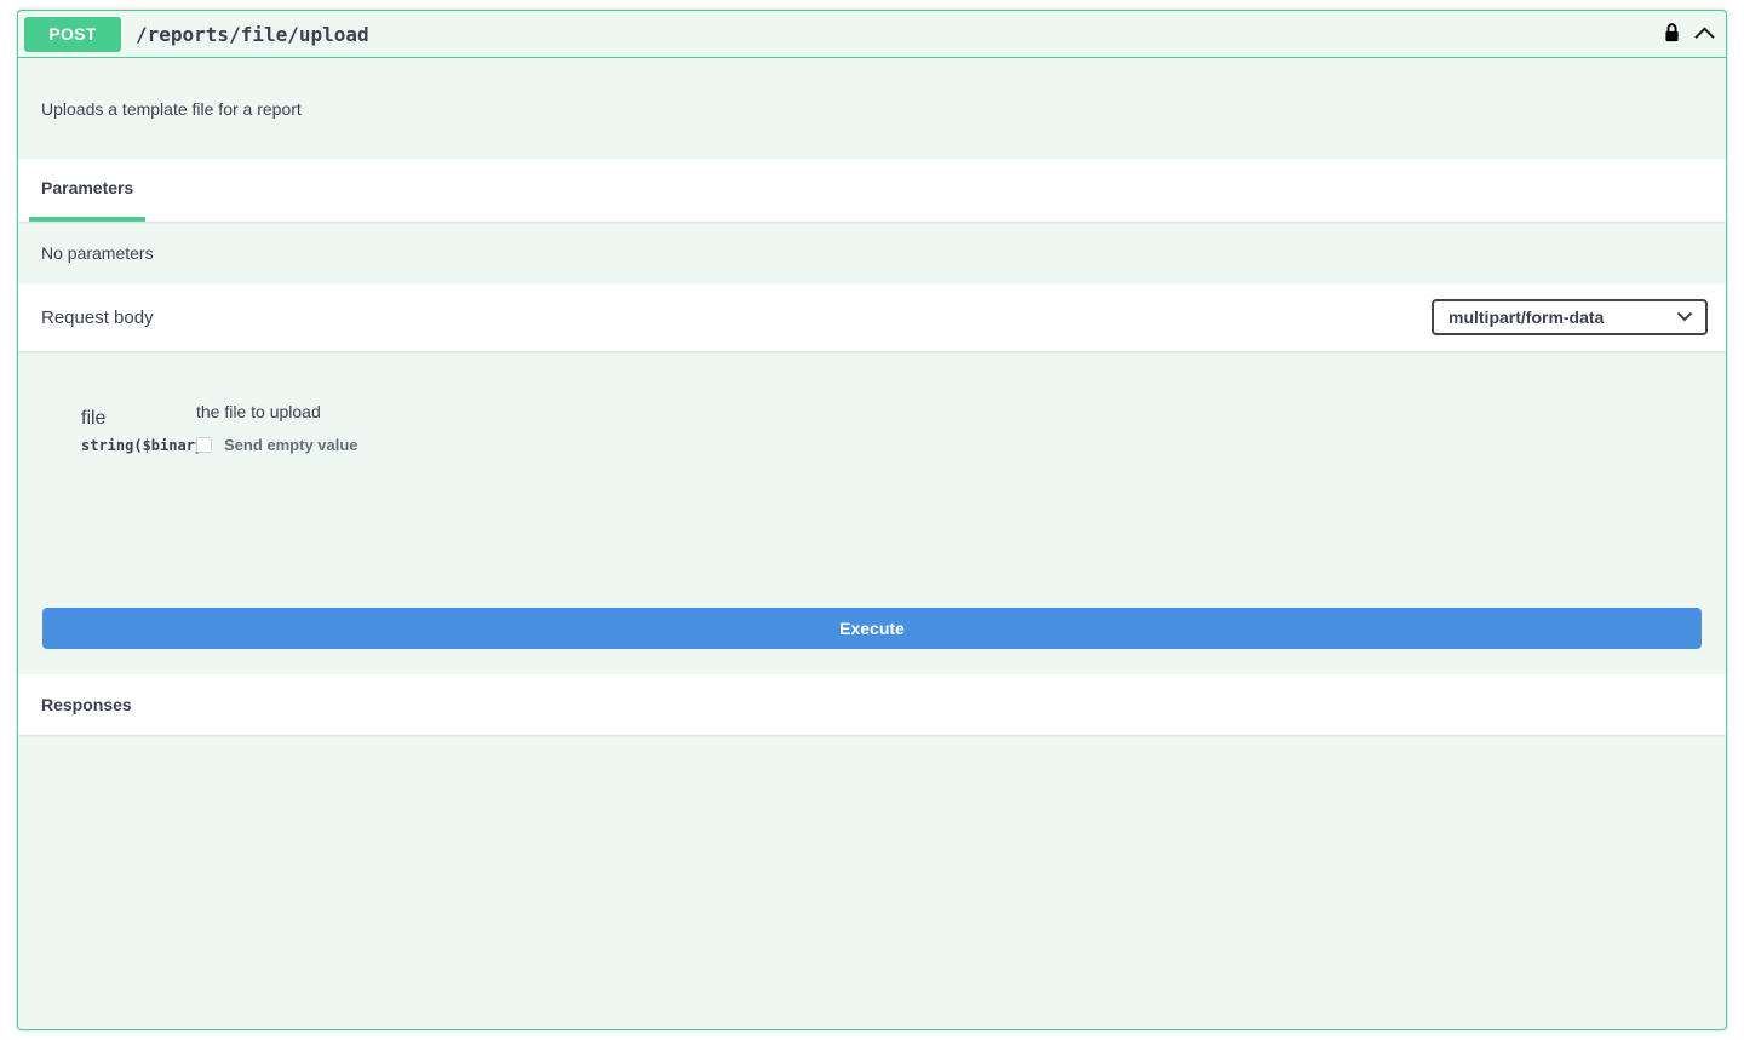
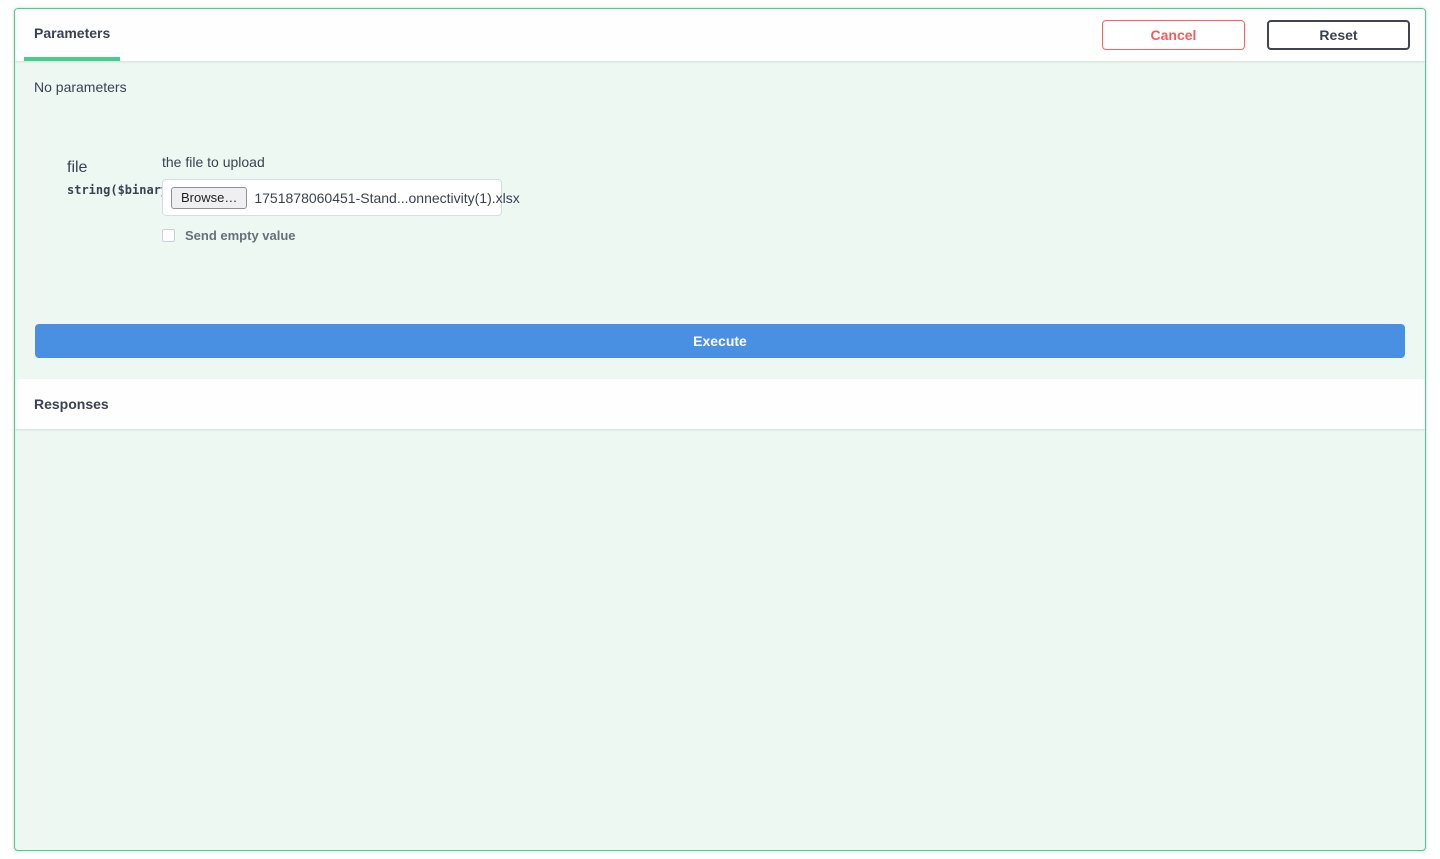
- POST
- /reports/file/upload
- Uploads a template file for a report
  Parameters
+ Cancel
+ Reset
  No parameters
- Request body
- multipart/form-data
  file
  string($binar
  the file to upload
+ Browse…
+ 1751878060451-Stand...onnectivity(1).xlsx
  Send empty value
  Execute
  Responses
